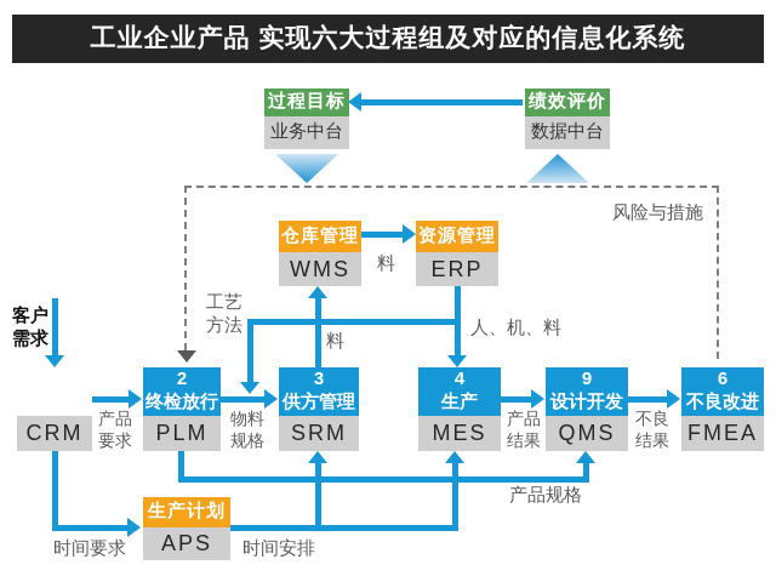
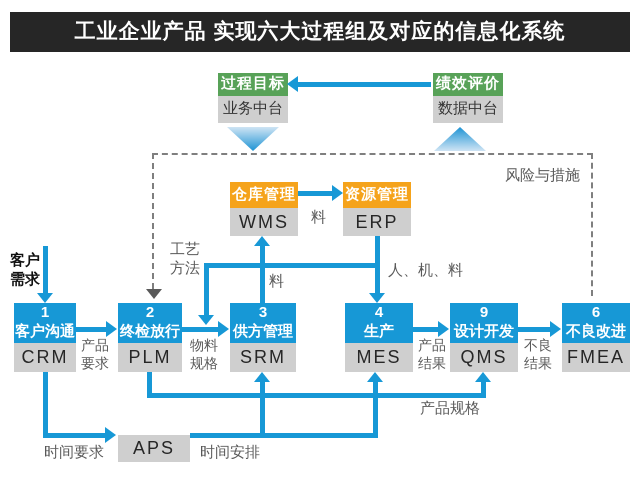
  工业企业产品 实现六大过程组及对应的信息化系统
  过程目标
  业务中台
  绩效评价
  数据中台
  风险与措施
  仓库管理
  WMS
  资源管理
  ERP
  料
  工艺方法
  料
  人、机、料
  客户需求
+ 1
+ 客户沟通
  CRM
  2
  终检放行
  PLM
  3
  供方管理
  SRM
  4
  生产
  MES
  9
  设计开发
  QMS
  6
  不良改进
  FMEA
  产品要求
  物料规格
  产品结果
  不良结果
  时间要求
- 生产计划
  APS
  时间安排
  产品规格
